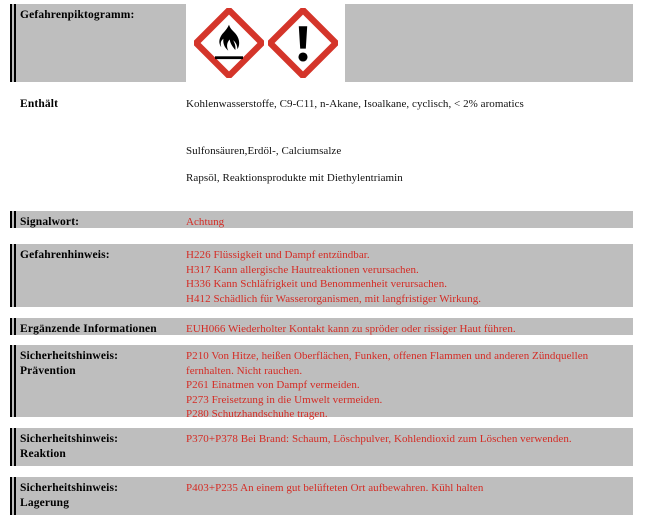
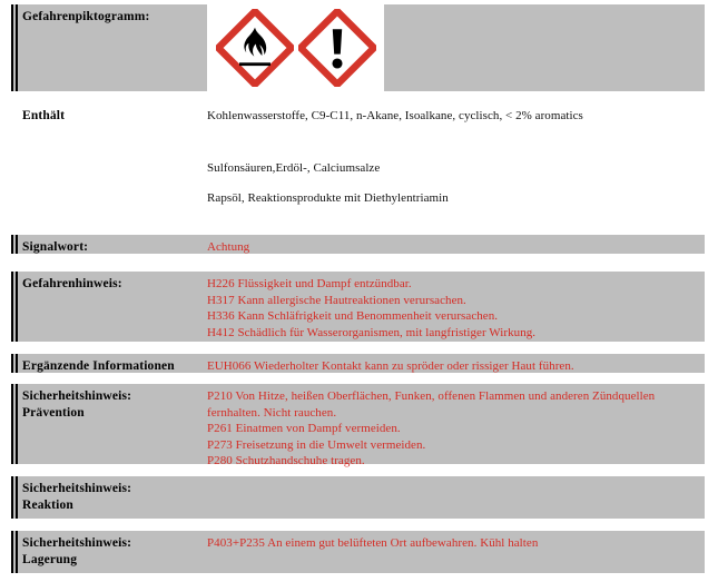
  Gefahrenpiktogramm:
  Enthält
  Kohlenwasserstoffe, C9-C11, n-Akane, Isoalkane, cyclisch, < 2% aromatics
  Sulfonsäuren,Erdöl-, Calciumsalze
  Rapsöl, Reaktionsprodukte mit Diethylentriamin
  Signalwort:
  Achtung
  Gefahrenhinweis:
  H226 Flüssigkeit und Dampf entzündbar.
  H317 Kann allergische Hautreaktionen verursachen.
  H336 Kann Schläfrigkeit und Benommenheit verursachen.
  H412 Schädlich für Wasserorganismen, mit langfristiger Wirkung.
  Ergänzende Informationen
  EUH066 Wiederholter Kontakt kann zu spröder oder rissiger Haut führen.
  Sicherheitshinweis:
  Prävention
  P210 Von Hitze, heißen Oberflächen, Funken, offenen Flammen und anderen Zündquellen
  fernhalten. Nicht rauchen.
  P261 Einatmen von Dampf vermeiden.
  P273 Freisetzung in die Umwelt vermeiden.
  P280 Schutzhandschuhe tragen.
  Sicherheitshinweis:
  Reaktion
- P370+P378 Bei Brand: Schaum, Löschpulver, Kohlendioxid zum Löschen verwenden.
  Sicherheitshinweis:
  Lagerung
  P403+P235 An einem gut belüfteten Ort aufbewahren. Kühl halten
